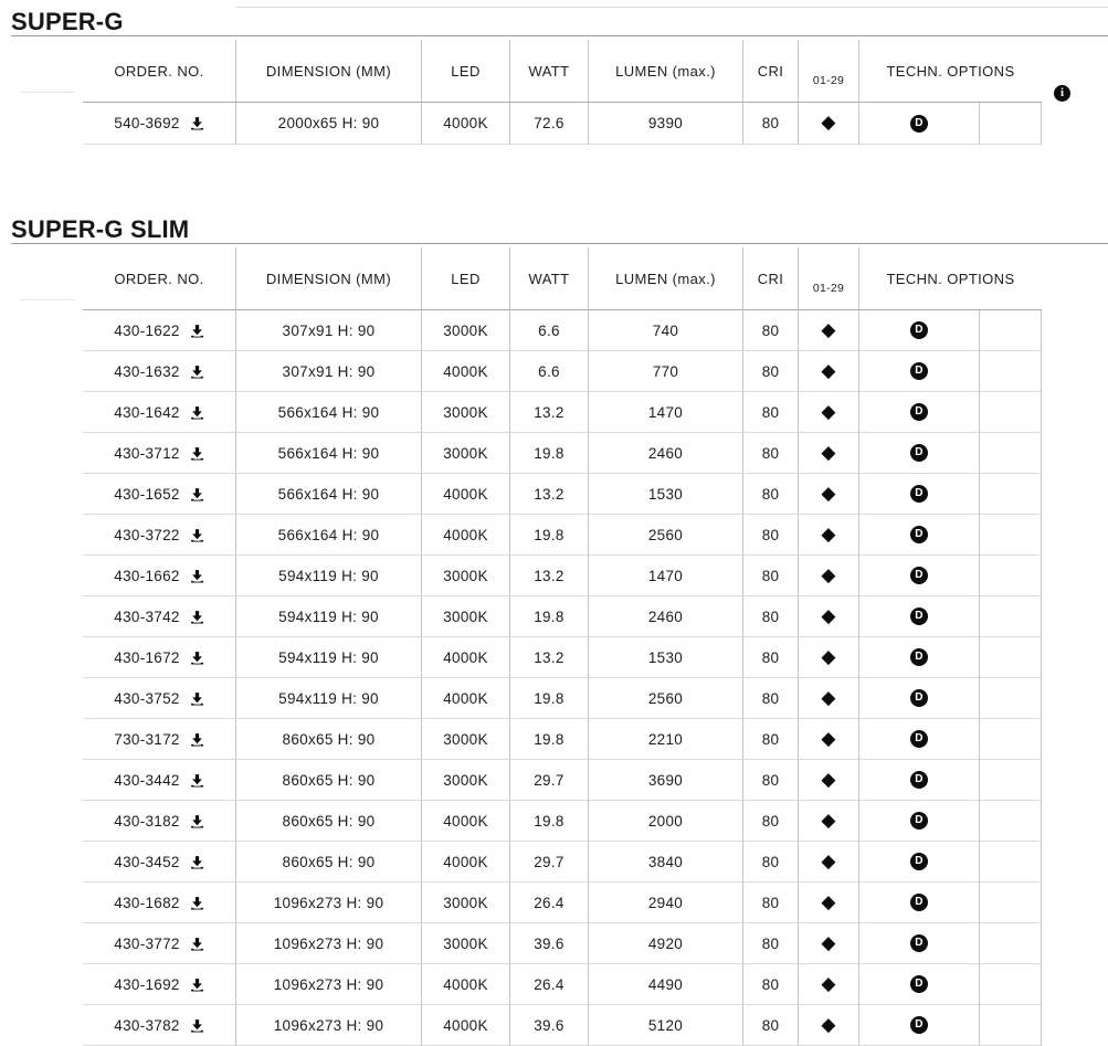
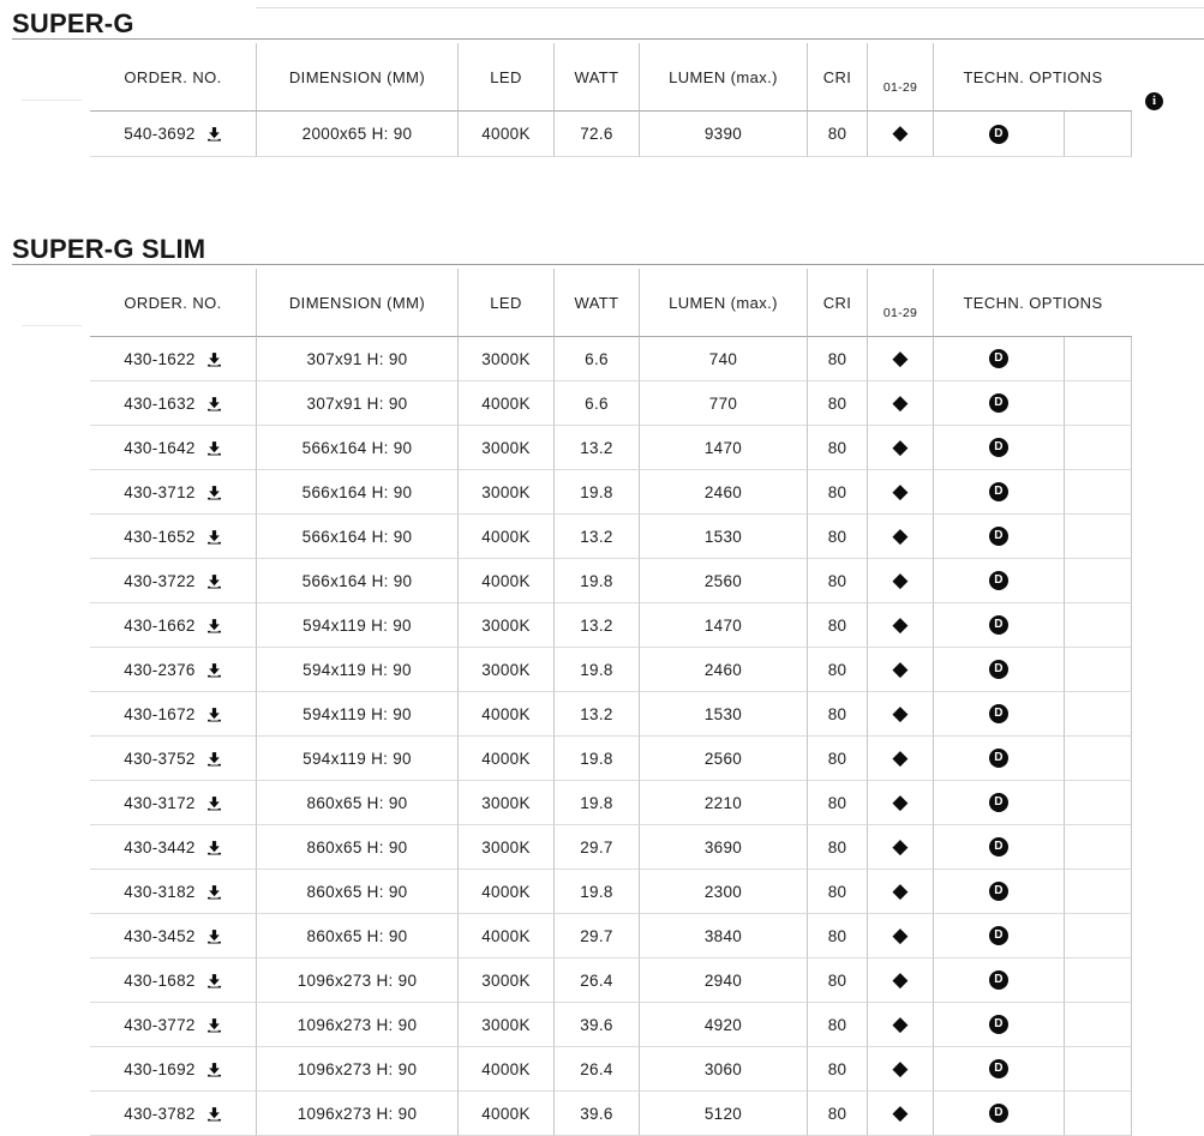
  i
  SUPER-G
  ORDER. NO.
  DIMENSION (MM)
  LED
  WATT
  LUMEN (max.)
  CRI
  01-29
  TECHN. OPTIONS
  540-3692
  2000x65 H: 90
  4000K
  72.6
  9390
  80
  ◆
  D
  SUPER-G SLIM
  ORDER. NO.
  DIMENSION (MM)
  LED
  WATT
  LUMEN (max.)
  CRI
  01-29
  TECHN. OPTIONS
  430-1622
  307x91 H: 90
  3000K
  6.6
  740
  80
  ◆
  D
  430-1632
  307x91 H: 90
  4000K
  6.6
  770
  80
  ◆
  D
  430-1642
  566x164 H: 90
  3000K
  13.2
  1470
  80
  ◆
  D
  430-3712
  566x164 H: 90
  3000K
  19.8
  2460
  80
  ◆
  D
  430-1652
  566x164 H: 90
  4000K
  13.2
  1530
  80
  ◆
  D
  430-3722
  566x164 H: 90
  4000K
  19.8
  2560
  80
  ◆
  D
  430-1662
  594x119 H: 90
  3000K
  13.2
  1470
  80
  ◆
  D
- 430-3742
+ 430-2376
  594x119 H: 90
  3000K
  19.8
  2460
  80
  ◆
  D
  430-1672
  594x119 H: 90
  4000K
  13.2
  1530
  80
  ◆
  D
  430-3752
  594x119 H: 90
  4000K
  19.8
  2560
  80
  ◆
  D
- 730-3172
+ 430-3172
  860x65 H: 90
  3000K
  19.8
  2210
  80
  ◆
  D
  430-3442
  860x65 H: 90
  3000K
  29.7
  3690
  80
  ◆
  D
  430-3182
  860x65 H: 90
  4000K
  19.8
- 2000
+ 2300
  80
  ◆
  D
  430-3452
  860x65 H: 90
  4000K
  29.7
  3840
  80
  ◆
  D
  430-1682
  1096x273 H: 90
  3000K
  26.4
  2940
  80
  ◆
  D
  430-3772
  1096x273 H: 90
  3000K
  39.6
  4920
  80
  ◆
  D
  430-1692
  1096x273 H: 90
  4000K
  26.4
- 4490
+ 3060
  80
  ◆
  D
  430-3782
  1096x273 H: 90
  4000K
  39.6
  5120
  80
  ◆
  D
